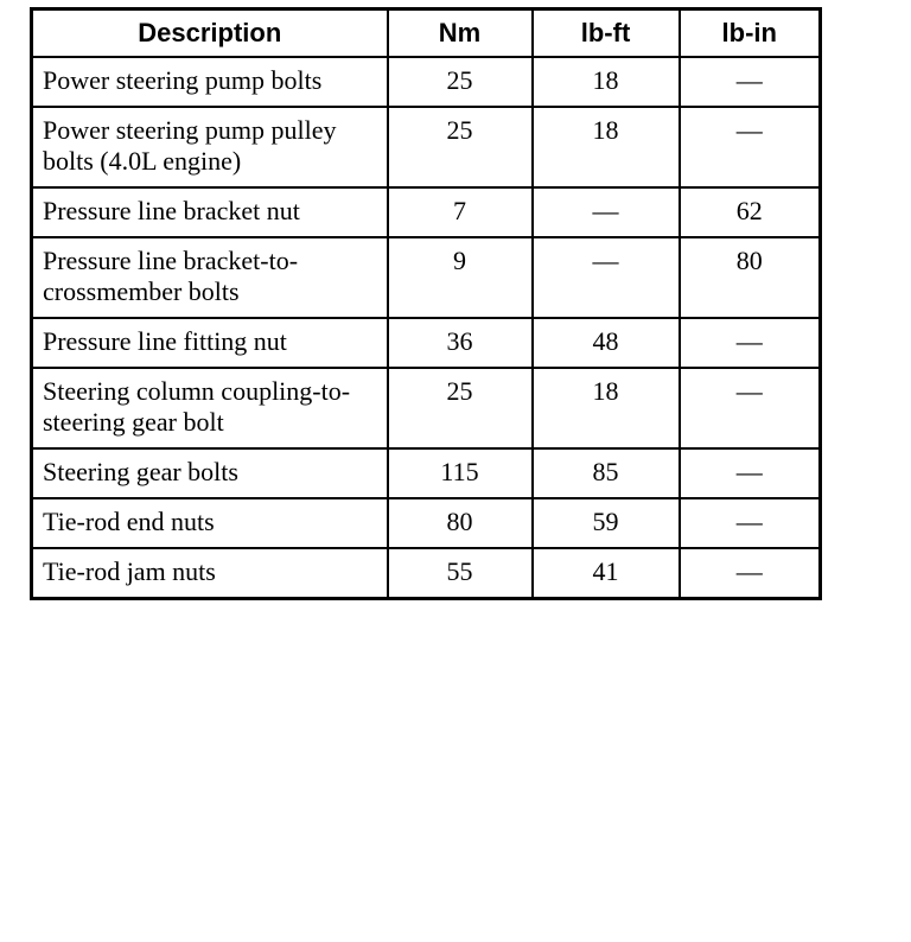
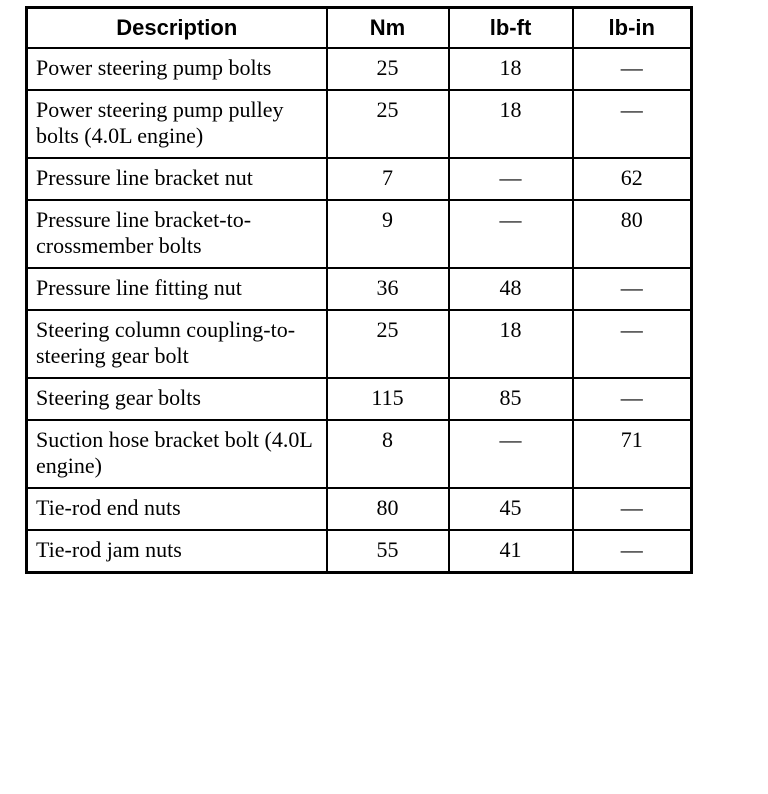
  Description	Nm	lb-ft	lb-in
  Power steering pump bolts	25	18	—
  Power steering pump pulley bolts (4.0L engine)	25	18	—
  Pressure line bracket nut	7	—	62
  Pressure line bracket-to-crossmember bolts	9	—	80
  Pressure line fitting nut	36	48	—
  Steering column coupling-to-steering gear bolt	25	18	—
  Steering gear bolts	115	85	—
+ Suction hose bracket bolt (4.0L engine)	8	—	71
- Tie-rod end nuts	80	59	—
+ Tie-rod end nuts	80	45	—
  Tie-rod jam nuts	55	41	—
